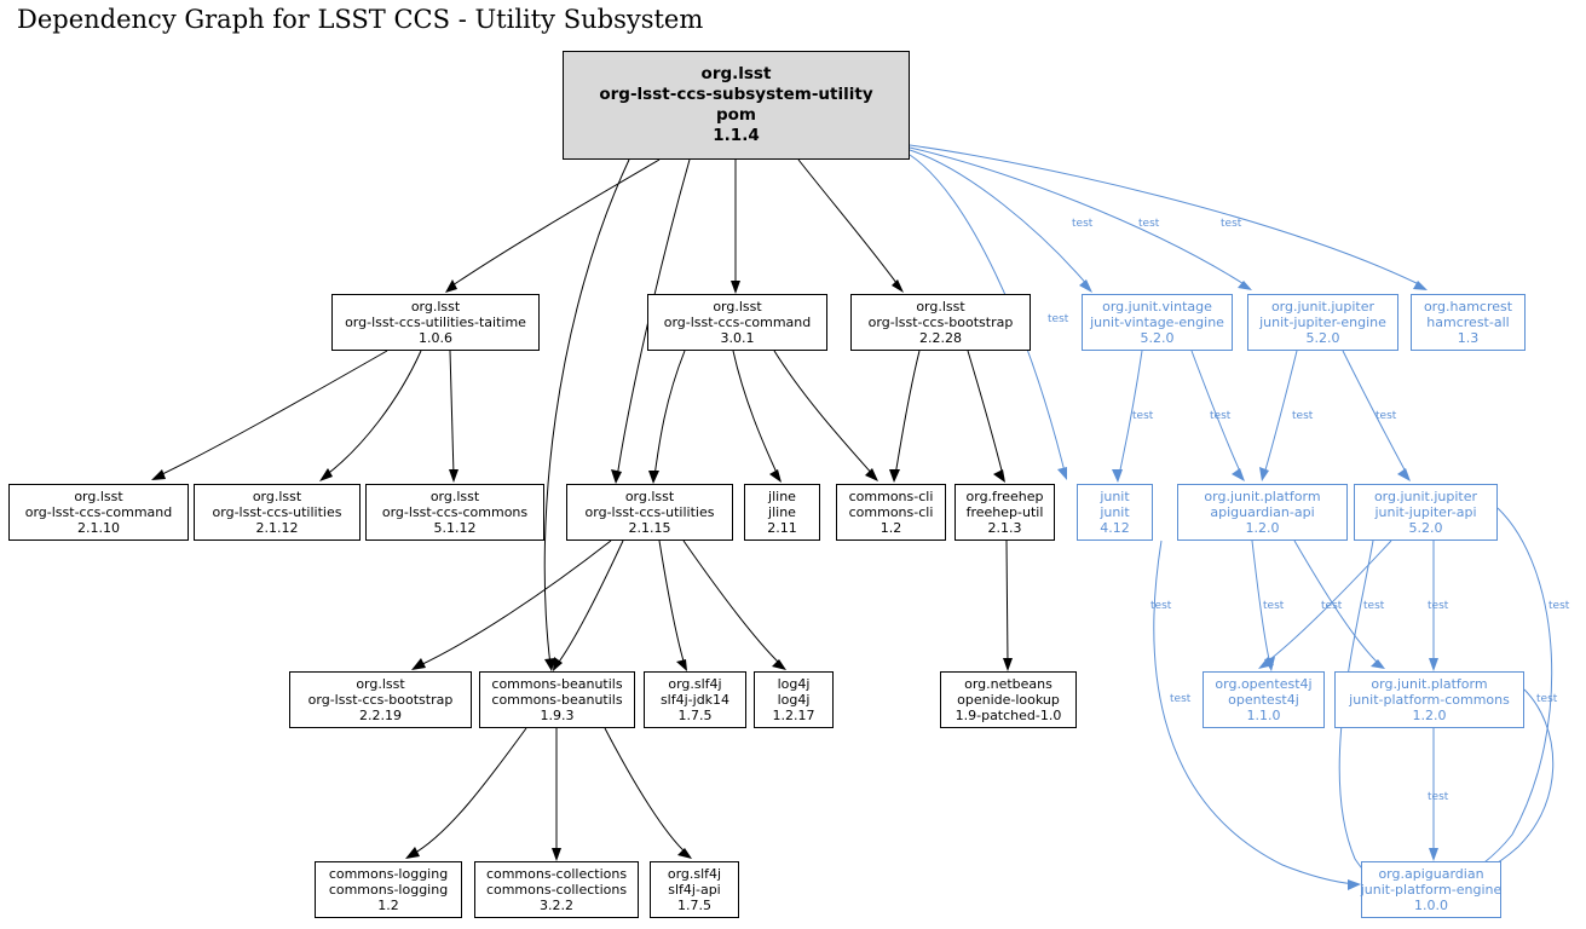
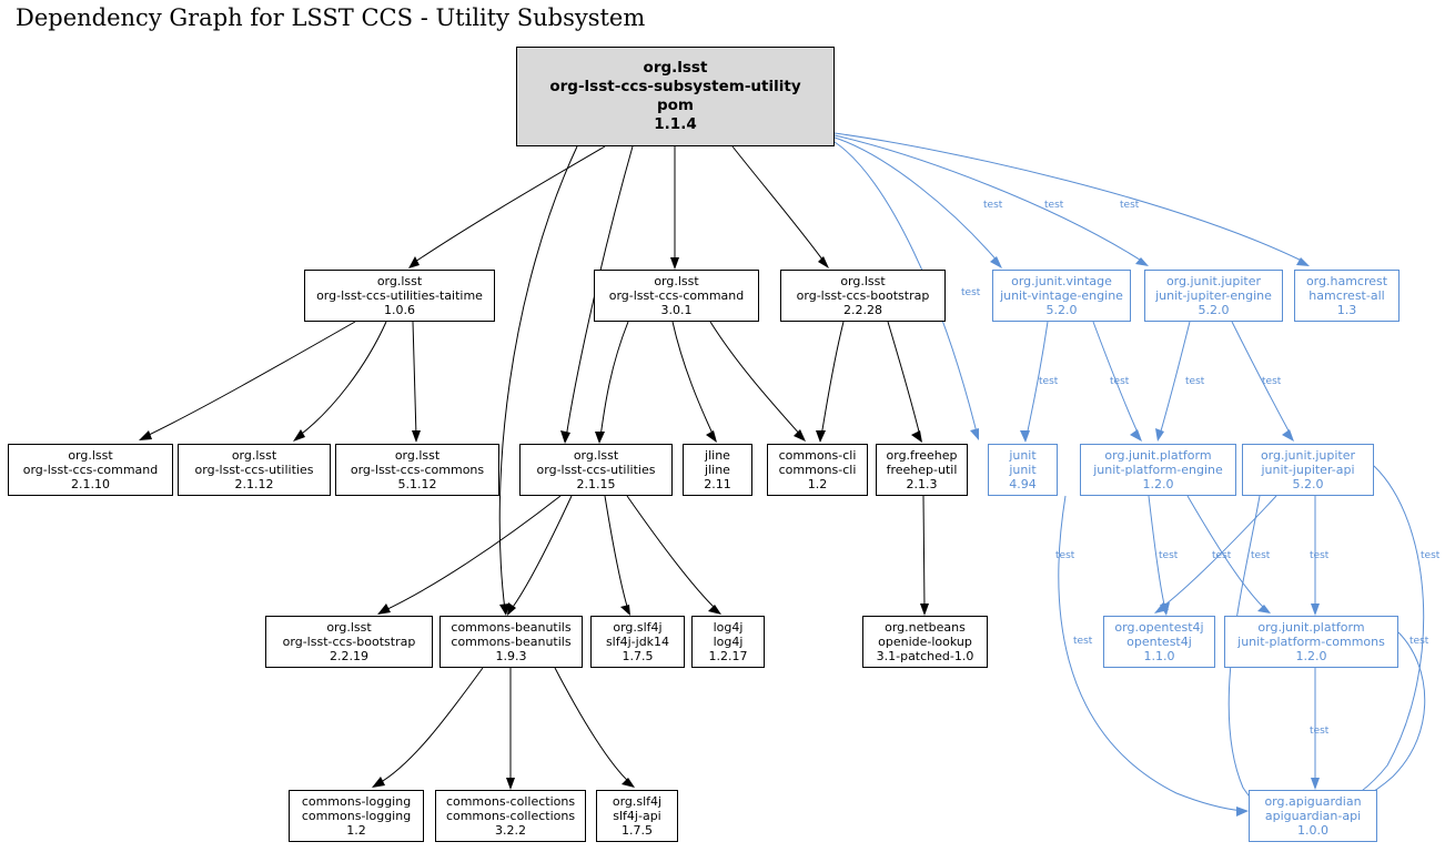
  Dependency Graph for LSST CCS - Utility Subsystem
  org.lsst
  org-lsst-ccs-subsystem-utility
  pom
  1.1.4
  org.lsst
  org-lsst-ccs-utilities-taitime
  1.0.6
  org.lsst
  org-lsst-ccs-command
  3.0.1
  org.lsst
  org-lsst-ccs-bootstrap
  2.2.28
  org.junit.vintage
  junit-vintage-engine
  5.2.0
  org.junit.jupiter
  junit-jupiter-engine
  5.2.0
  org.hamcrest
  hamcrest-all
  1.3
  org.lsst
  org-lsst-ccs-command
  2.1.10
  org.lsst
  org-lsst-ccs-utilities
  2.1.12
  org.lsst
  org-lsst-ccs-commons
  5.1.12
  org.lsst
  org-lsst-ccs-utilities
  2.1.15
  jline
  jline
  2.11
  commons-cli
  commons-cli
  1.2
  org.freehep
  freehep-util
  2.1.3
  junit
  junit
- 4.12
+ 4.94
  org.junit.platform
- apiguardian-api
+ junit-platform-engine
  1.2.0
  org.junit.jupiter
  junit-jupiter-api
  5.2.0
  org.lsst
  org-lsst-ccs-bootstrap
  2.2.19
  commons-beanutils
  commons-beanutils
  1.9.3
  org.slf4j
  slf4j-jdk14
  1.7.5
  log4j
  log4j
  1.2.17
  org.netbeans
  openide-lookup
- 1.9-patched-1.0
+ 3.1-patched-1.0
  org.opentest4j
  opentest4j
  1.1.0
  org.junit.platform
  junit-platform-commons
  1.2.0
  commons-logging
  commons-logging
  1.2
  commons-collections
  commons-collections
  3.2.2
  org.slf4j
  slf4j-api
  1.7.5
  org.apiguardian
- junit-platform-engine
+ apiguardian-api
  1.0.0
  test
  test
  test
  test
  test
  test
  test
  test
  test
  test
  test
  test
  test
  test
  test
  test
  test
